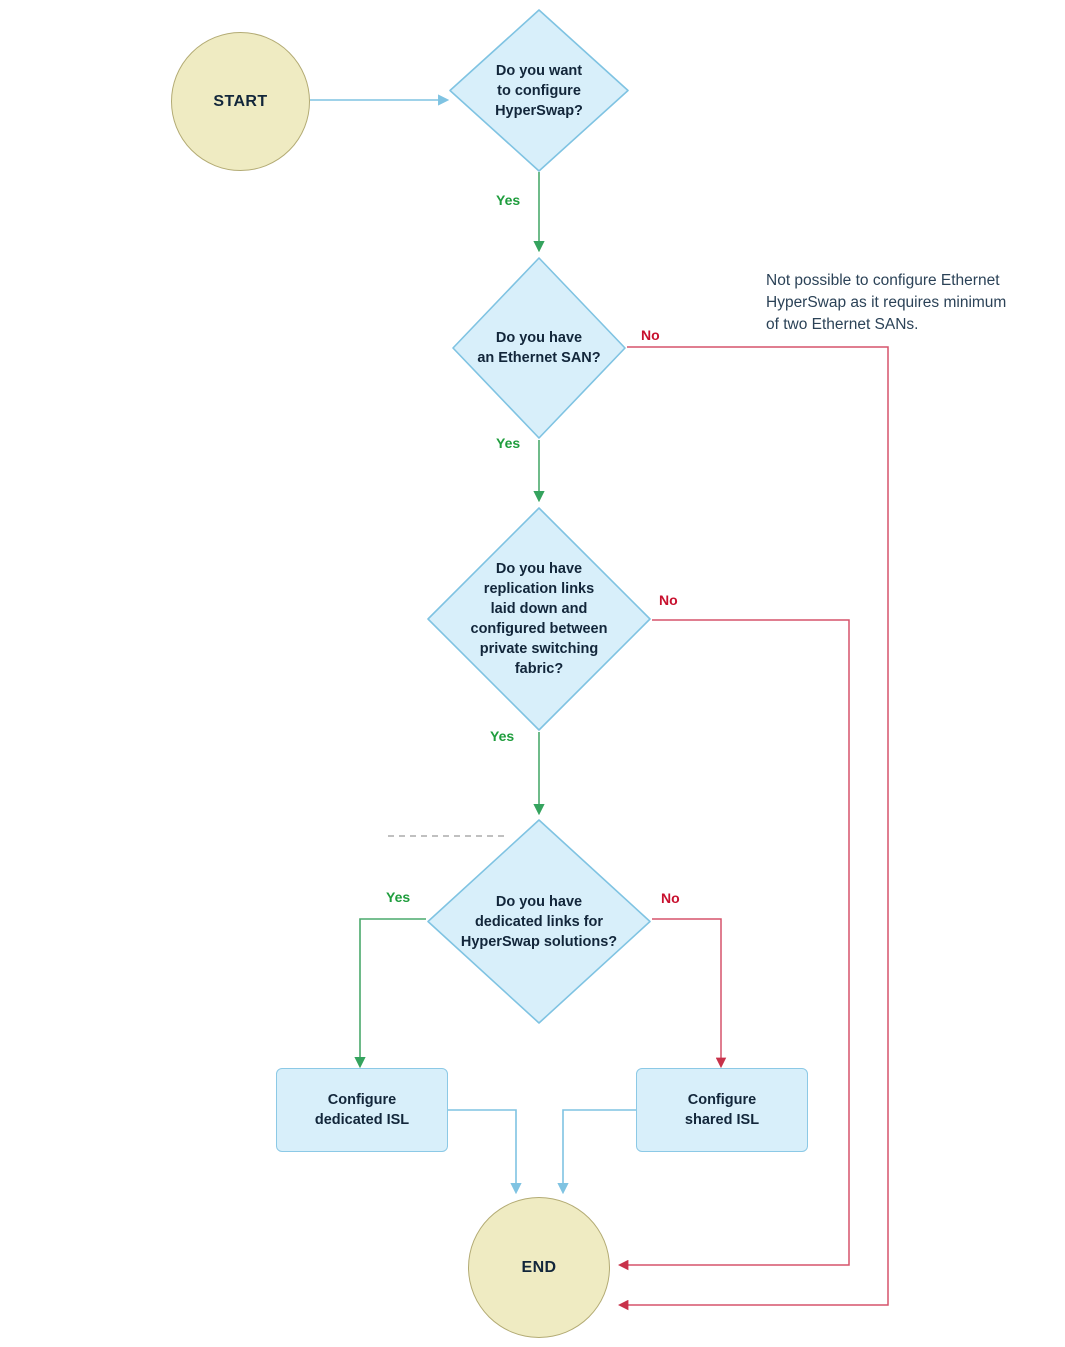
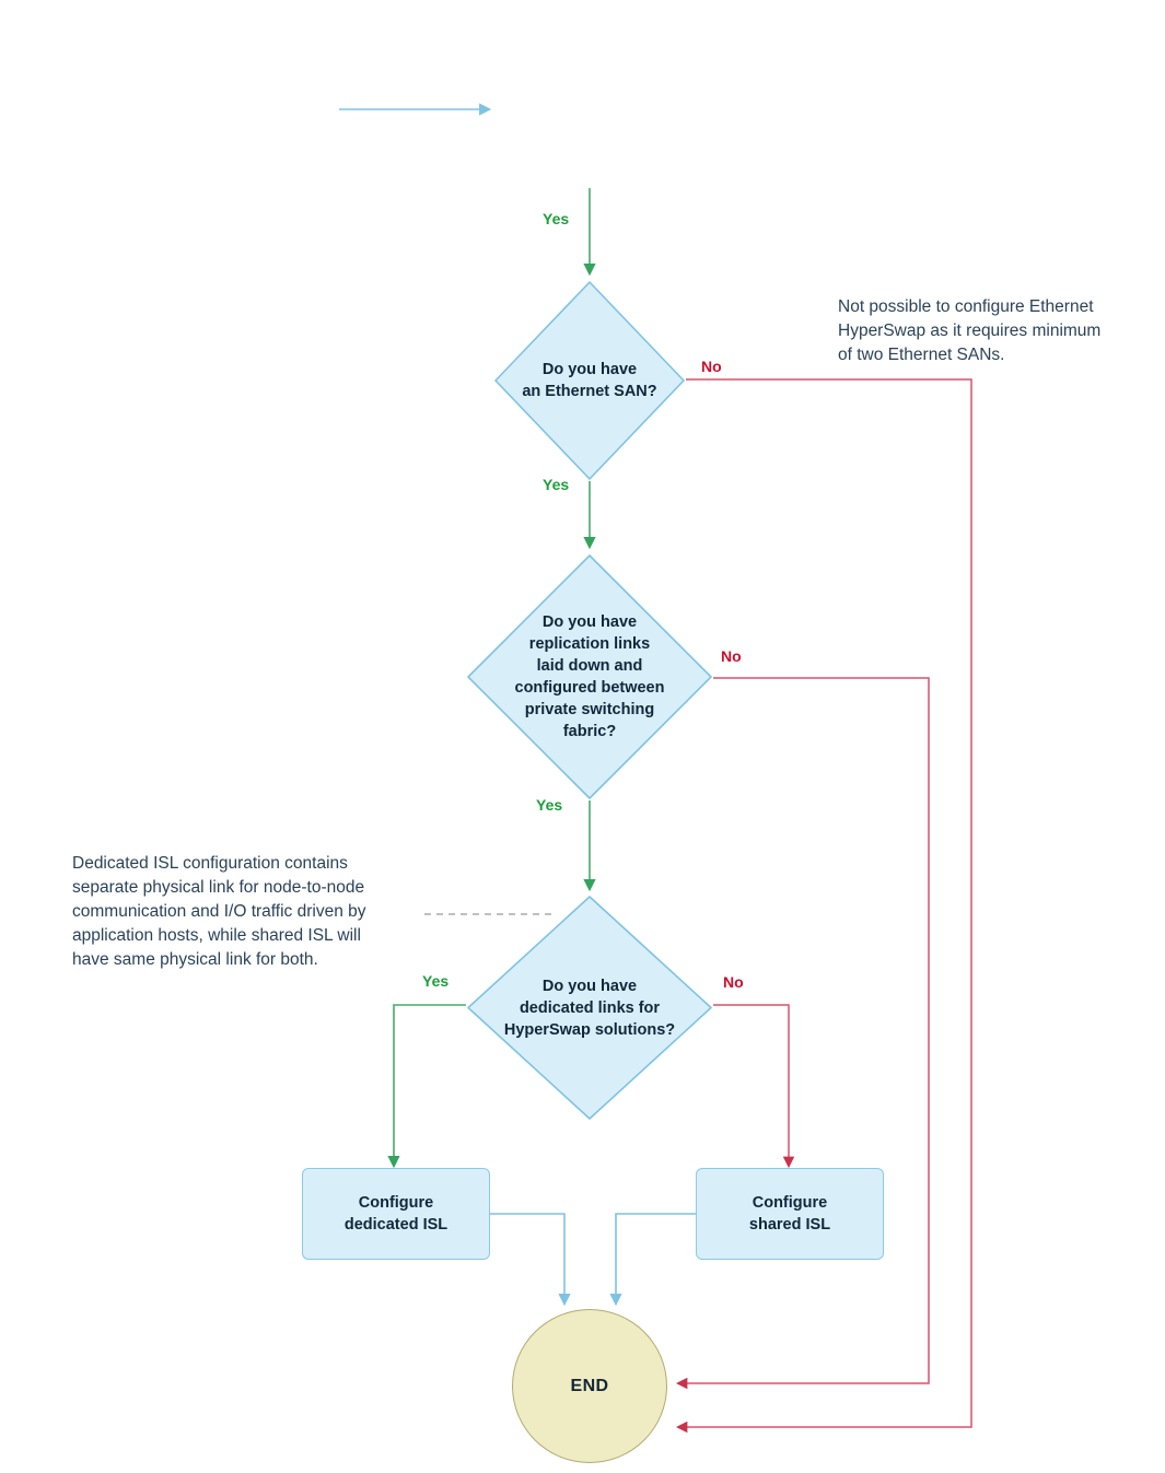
- START
  END
- Do you want
- to configure
- HyperSwap?
  Do you have
  an Ethernet SAN?
  Do you have
  replication links
  laid down and
  configured between
  private switching
  fabric?
  Do you have
  dedicated links for
  HyperSwap solutions?
  Configure
  dedicated ISL
  Configure
  shared ISL
  Yes
  Yes
  No
  Yes
  No
  Yes
  No
  Not possible to configure Ethernet
  HyperSwap as it requires minimum
  of two Ethernet SANs.
+ Dedicated ISL configuration contains
+ separate physical link for node-to-node
+ communication and I/O traffic driven by
+ application hosts, while shared ISL will
+ have same physical link for both.
